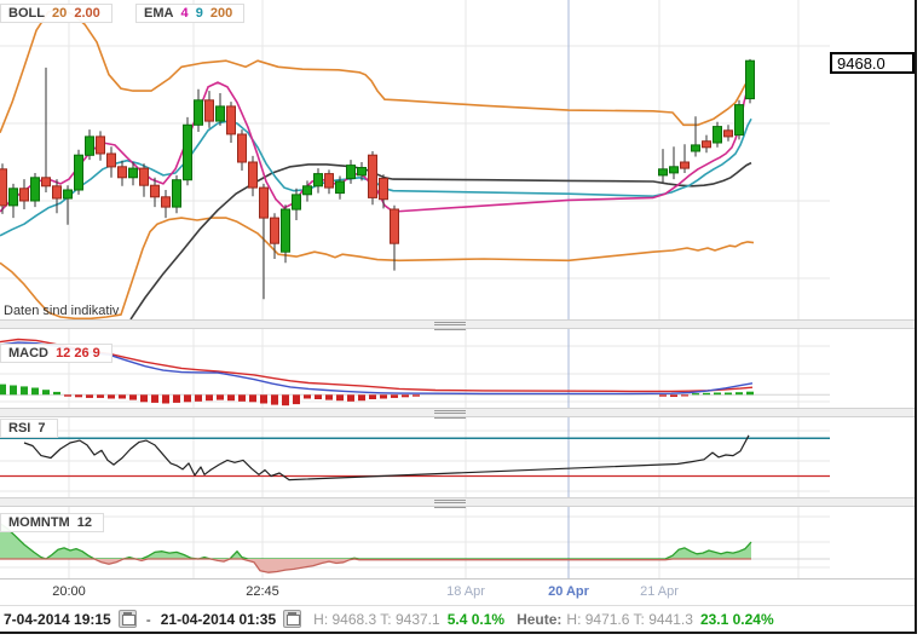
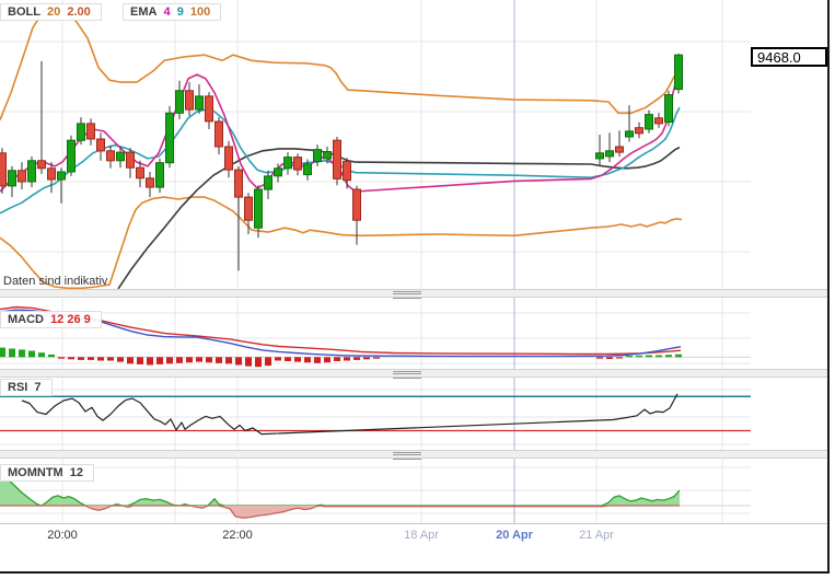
  BOLL 20 2.00
- EMA 4 9 200
+ EMA 4 9 100
  MACD 12 26 9
  RSI 7
  MOMNTM 12
  Daten sind indikativ
  9468.0
  20:00
- 22:45
+ 22:00
  18 Apr
  20 Apr
  21 Apr
- 7-04-2014 19:15
- -
- 21-04-2014 01:35
- H: 9468.3 T: 9437.1
- 5.4 0.1%
- Heute:
- H: 9471.6 T: 9441.3
- 23.1 0.24%
